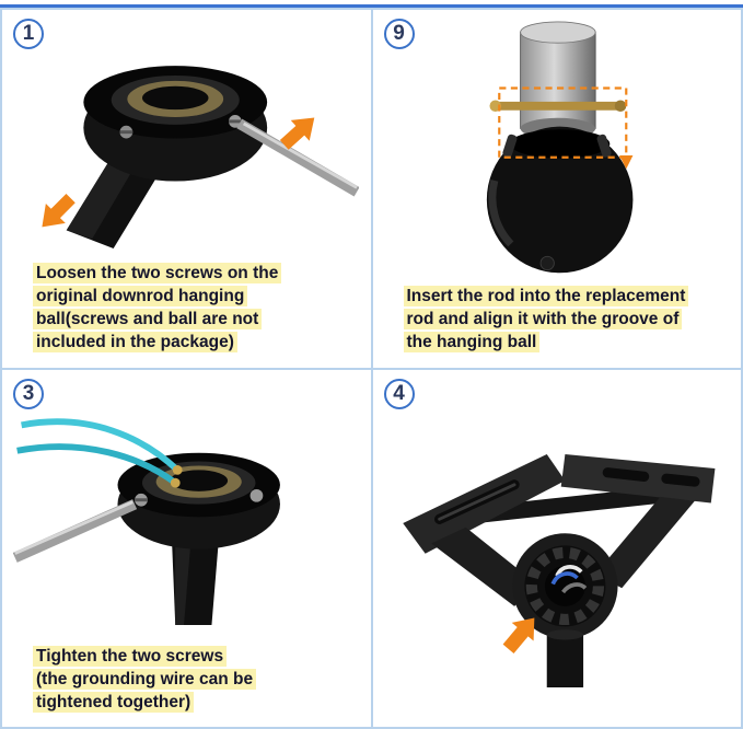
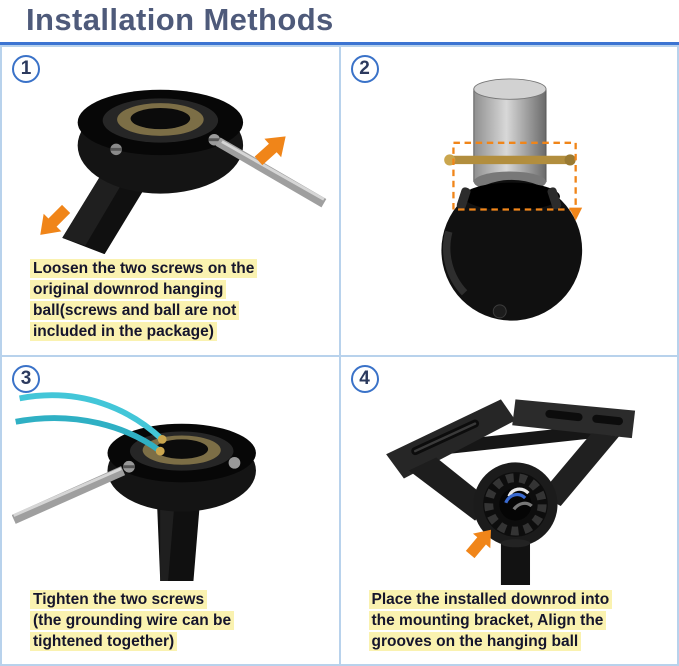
+ Installation Methods
  1
  Loosen the two screws on the
  original downrod hanging
  ball(screws and ball are not
  included in the package)
- 9
+ 2
- Insert the rod into the replacement
- rod and align it with the groove of
- the hanging ball
  3
  Tighten the two screws
  (the grounding wire can be
  tightened together)
  4
+ Place the installed downrod into
+ the mounting bracket, Align the
+ grooves on the hanging ball
